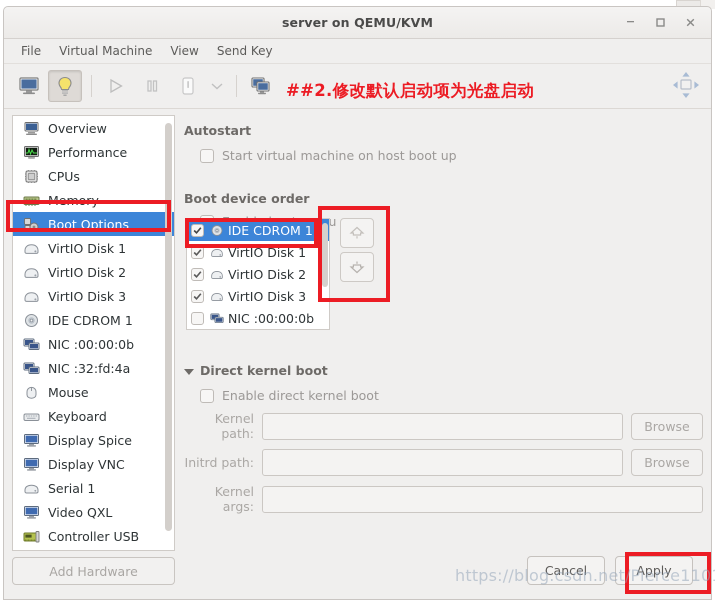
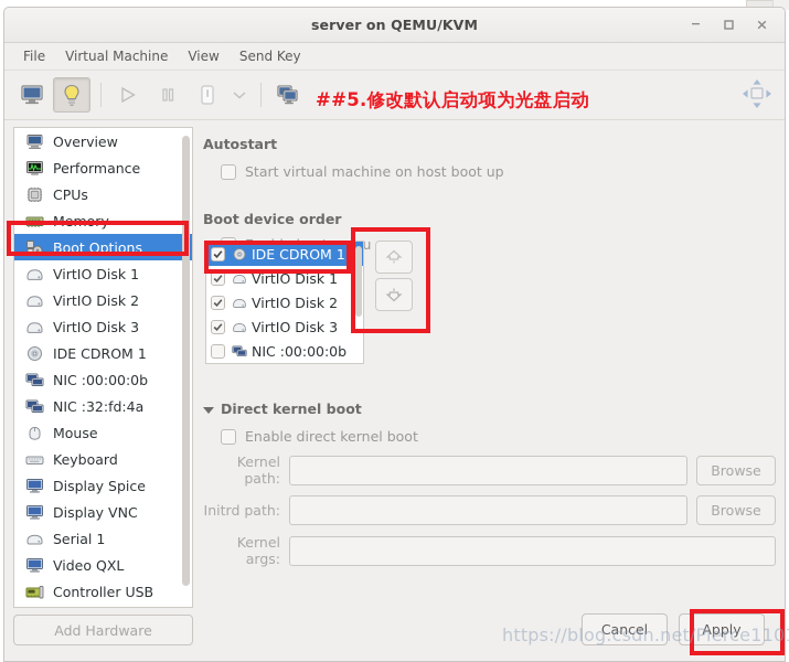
  server on QEMU/KVM
  File
  Virtual Machine
  View
  Send Key
  Overview
  Performance
  CPUs
  Memory
  Boot Options
  VirtIO Disk 1
  VirtIO Disk 2
  VirtIO Disk 3
  IDE CDROM 1
  NIC :00:00:0b
  NIC :32:fd:4a
  Mouse
  Keyboard
  Display Spice
  Display VNC
  Serial 1
  Video QXL
  Controller USB
  Add Hardware
  Autostart
  Start virtual machine on host boot up
  Boot device order
  IDE CDROM 1
  VirtIO Disk 1
  VirtIO Disk 2
  VirtIO Disk 3
  NIC :00:00:0b
  Direct kernel boot
  Enable direct kernel boot
  Kernel path:
  Browse
  Initrd path:
  Browse
  Kernel args:
  Cancel
  Apply
- ##2.修改默认启动项为光盘启动
+ ##5.修改默认启动项为光盘启动
  https://blog.csdn.net/Pierce110
